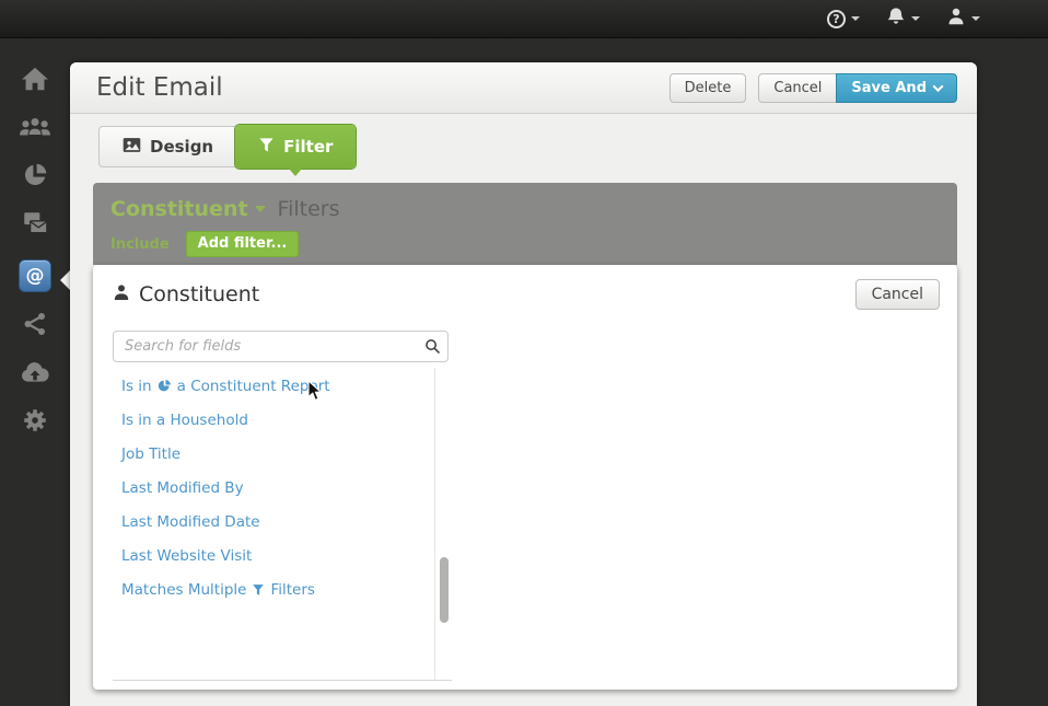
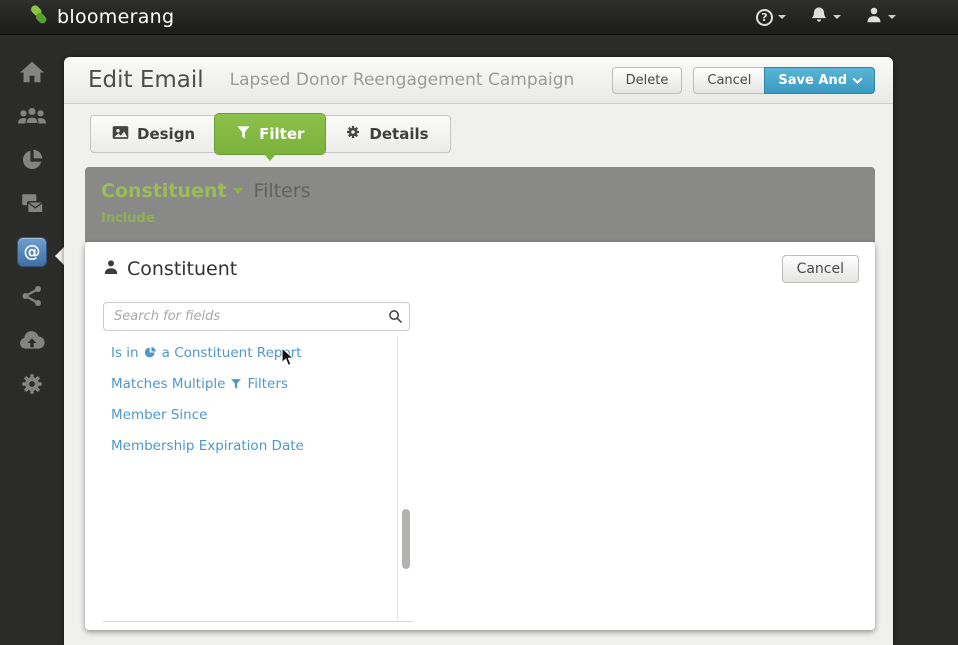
+ bloomerang
  ?
  @
  Edit Email
+ Lapsed Donor Reengagement Campaign
  Delete
  Cancel
  Save And
  Design
  Filter
+ Details
  Constituent
  Filters
  Include
- Add filter...
  Constituent
  Cancel
  Search for fields
  Is in a Constituent Reprt
- Is in a Household
- Job Title
- Last Modified By
- Last Modified Date
- Last Website Visit
  Matches Multiple Filters
+ Member Since
+ Membership Expiration Date
